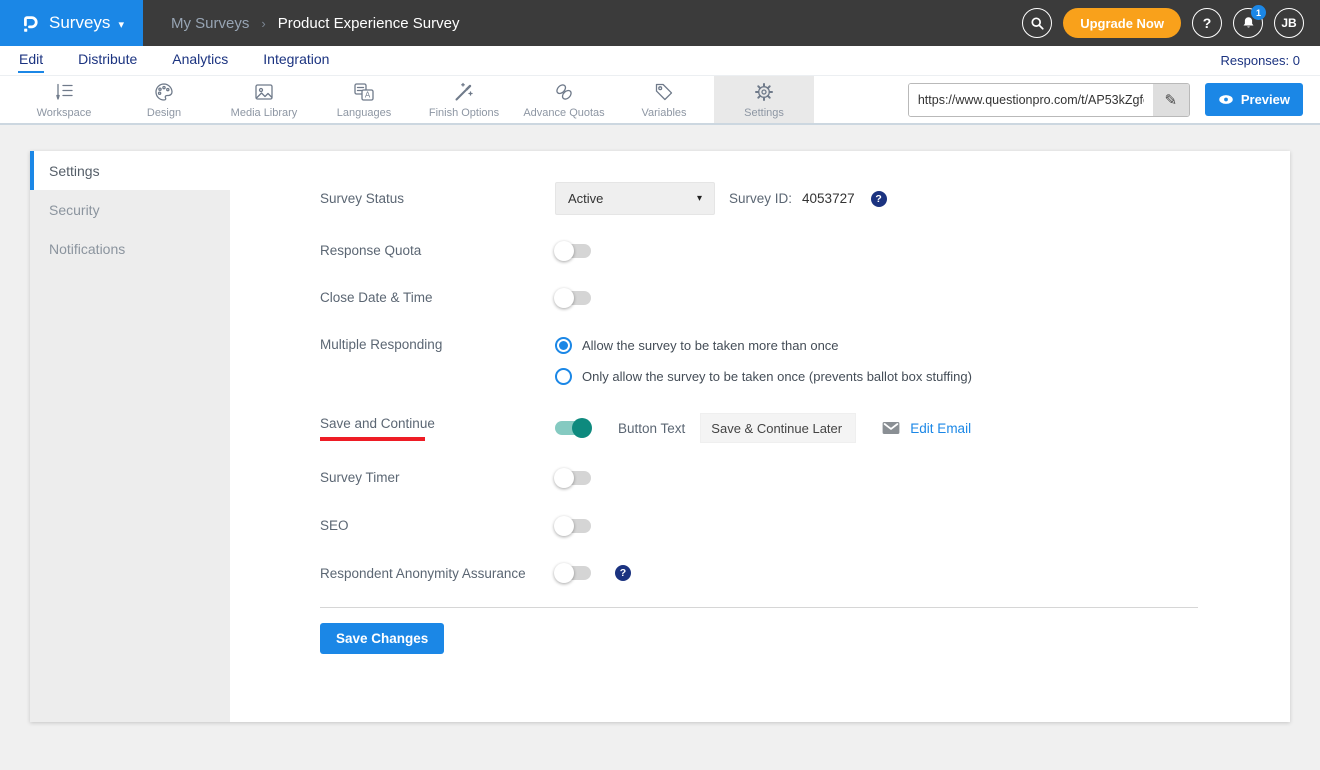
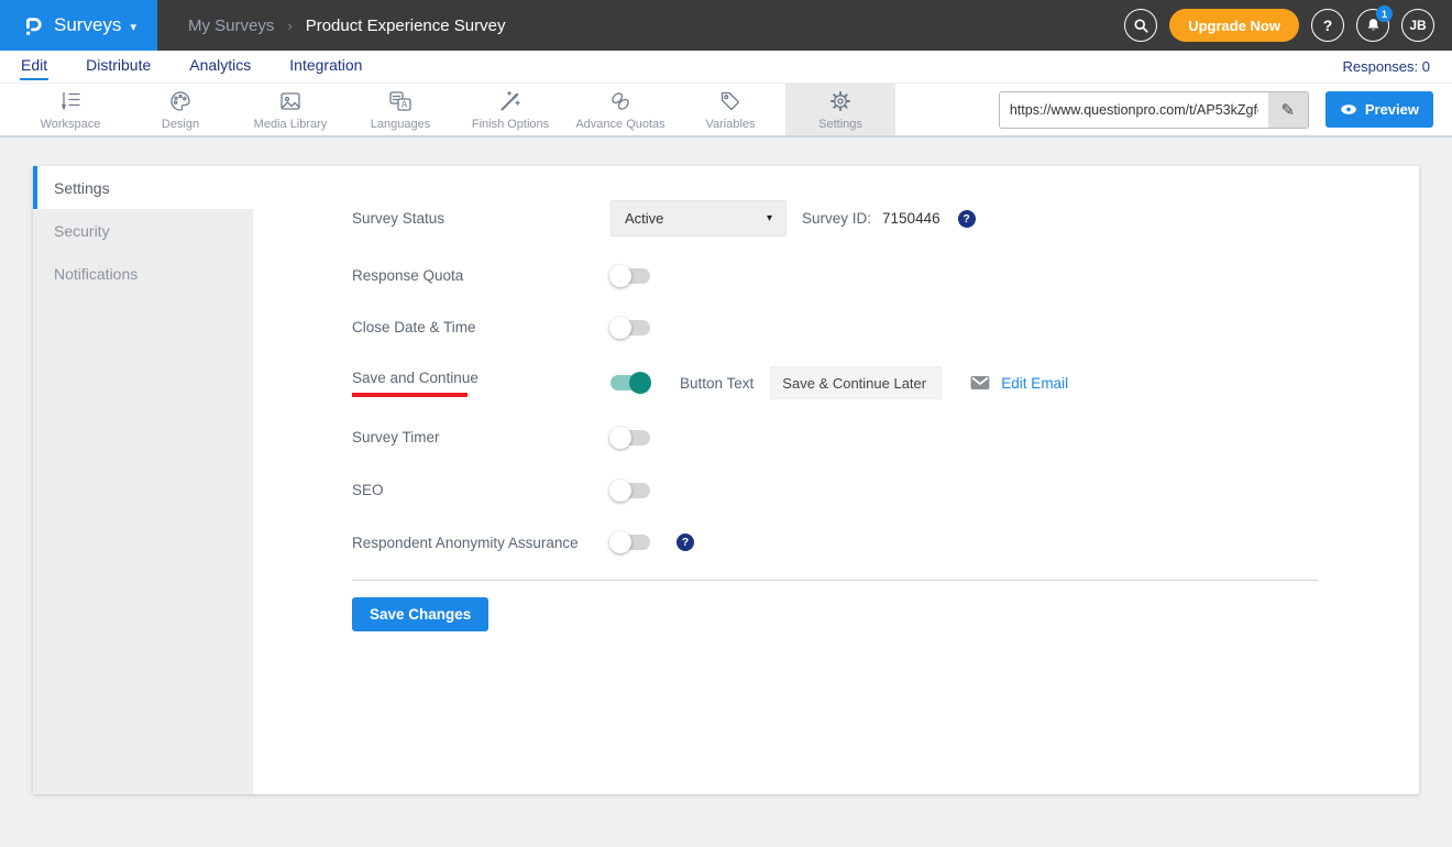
  Surveys
  ▾
  My Surveys
  ›
  Product Experience Survey
  Upgrade Now
  ?
  1
  JB
  Edit
  Distribute
  Analytics
  Integration
  Responses: 0
  Workspace
  Design
  Media Library
  A
  Languages
  Finish Options
  Advance Quotas
  Variables
  Settings
  https://www.questionpro.com/t/AP53kZgf
  ✎
  Preview
  Settings
  Security
  Notifications
  Survey Status
  Active
  ▾
  Survey ID:
- 4053727
+ 7150446
  ?
  Response Quota
  Close Date & Time
- Multiple Responding
- Allow the survey to be taken more than once
- Only allow the survey to be taken once (prevents ballot box stuffing)
  Save and Continue
  Button Text
  Save & Continue Later
  Edit Email
  Survey Timer
  SEO
  Respondent Anonymity Assurance
  ?
  Save Changes
